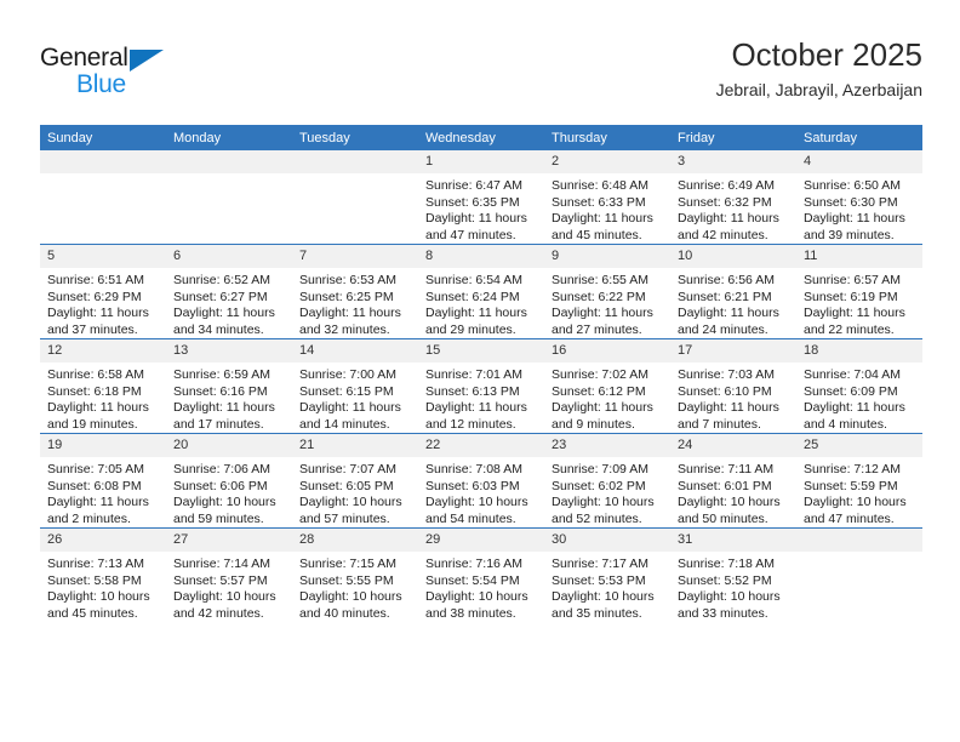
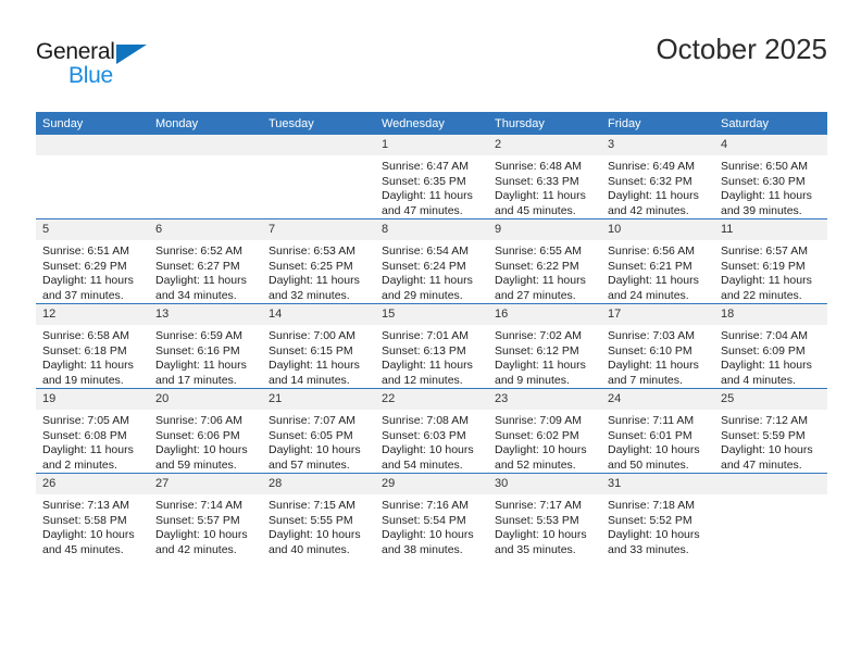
  General
  Blue
  October 2025
- Jebrail, Jabrayil, Azerbaijan
  Sunday	Monday	Tuesday	Wednesday	Thursday	Friday	Saturday
  			1Sunrise: 6:47 AMSunset: 6:35 PMDaylight: 11 hoursand 47 minutes.	2Sunrise: 6:48 AMSunset: 6:33 PMDaylight: 11 hoursand 45 minutes.	3Sunrise: 6:49 AMSunset: 6:32 PMDaylight: 11 hoursand 42 minutes.	4Sunrise: 6:50 AMSunset: 6:30 PMDaylight: 11 hoursand 39 minutes.
  5Sunrise: 6:51 AMSunset: 6:29 PMDaylight: 11 hoursand 37 minutes.	6Sunrise: 6:52 AMSunset: 6:27 PMDaylight: 11 hoursand 34 minutes.	7Sunrise: 6:53 AMSunset: 6:25 PMDaylight: 11 hoursand 32 minutes.	8Sunrise: 6:54 AMSunset: 6:24 PMDaylight: 11 hoursand 29 minutes.	9Sunrise: 6:55 AMSunset: 6:22 PMDaylight: 11 hoursand 27 minutes.	10Sunrise: 6:56 AMSunset: 6:21 PMDaylight: 11 hoursand 24 minutes.	11Sunrise: 6:57 AMSunset: 6:19 PMDaylight: 11 hoursand 22 minutes.
  12Sunrise: 6:58 AMSunset: 6:18 PMDaylight: 11 hoursand 19 minutes.	13Sunrise: 6:59 AMSunset: 6:16 PMDaylight: 11 hoursand 17 minutes.	14Sunrise: 7:00 AMSunset: 6:15 PMDaylight: 11 hoursand 14 minutes.	15Sunrise: 7:01 AMSunset: 6:13 PMDaylight: 11 hoursand 12 minutes.	16Sunrise: 7:02 AMSunset: 6:12 PMDaylight: 11 hoursand 9 minutes.	17Sunrise: 7:03 AMSunset: 6:10 PMDaylight: 11 hoursand 7 minutes.	18Sunrise: 7:04 AMSunset: 6:09 PMDaylight: 11 hoursand 4 minutes.
  19Sunrise: 7:05 AMSunset: 6:08 PMDaylight: 11 hoursand 2 minutes.	20Sunrise: 7:06 AMSunset: 6:06 PMDaylight: 10 hoursand 59 minutes.	21Sunrise: 7:07 AMSunset: 6:05 PMDaylight: 10 hoursand 57 minutes.	22Sunrise: 7:08 AMSunset: 6:03 PMDaylight: 10 hoursand 54 minutes.	23Sunrise: 7:09 AMSunset: 6:02 PMDaylight: 10 hoursand 52 minutes.	24Sunrise: 7:11 AMSunset: 6:01 PMDaylight: 10 hoursand 50 minutes.	25Sunrise: 7:12 AMSunset: 5:59 PMDaylight: 10 hoursand 47 minutes.
  26Sunrise: 7:13 AMSunset: 5:58 PMDaylight: 10 hoursand 45 minutes.	27Sunrise: 7:14 AMSunset: 5:57 PMDaylight: 10 hoursand 42 minutes.	28Sunrise: 7:15 AMSunset: 5:55 PMDaylight: 10 hoursand 40 minutes.	29Sunrise: 7:16 AMSunset: 5:54 PMDaylight: 10 hoursand 38 minutes.	30Sunrise: 7:17 AMSunset: 5:53 PMDaylight: 10 hoursand 35 minutes.	31Sunrise: 7:18 AMSunset: 5:52 PMDaylight: 10 hoursand 33 minutes.
